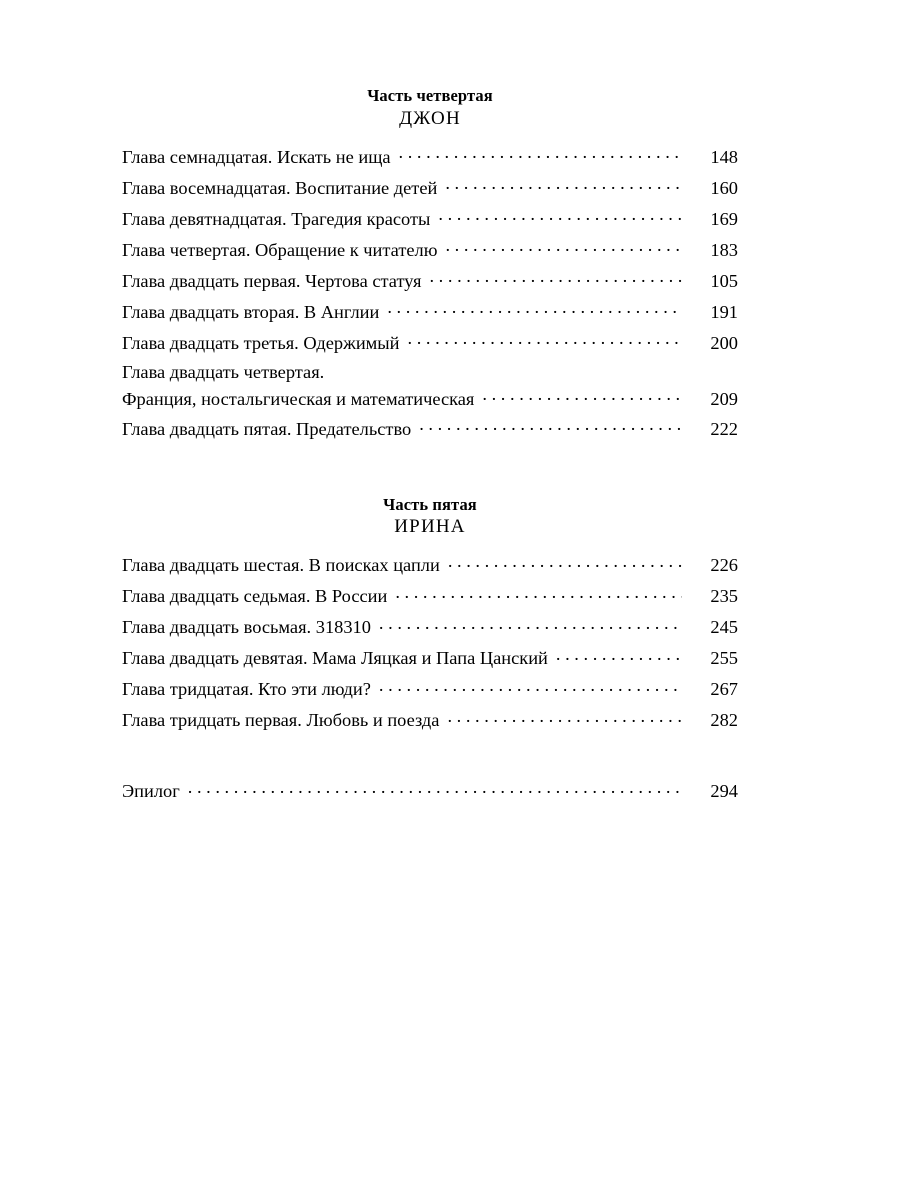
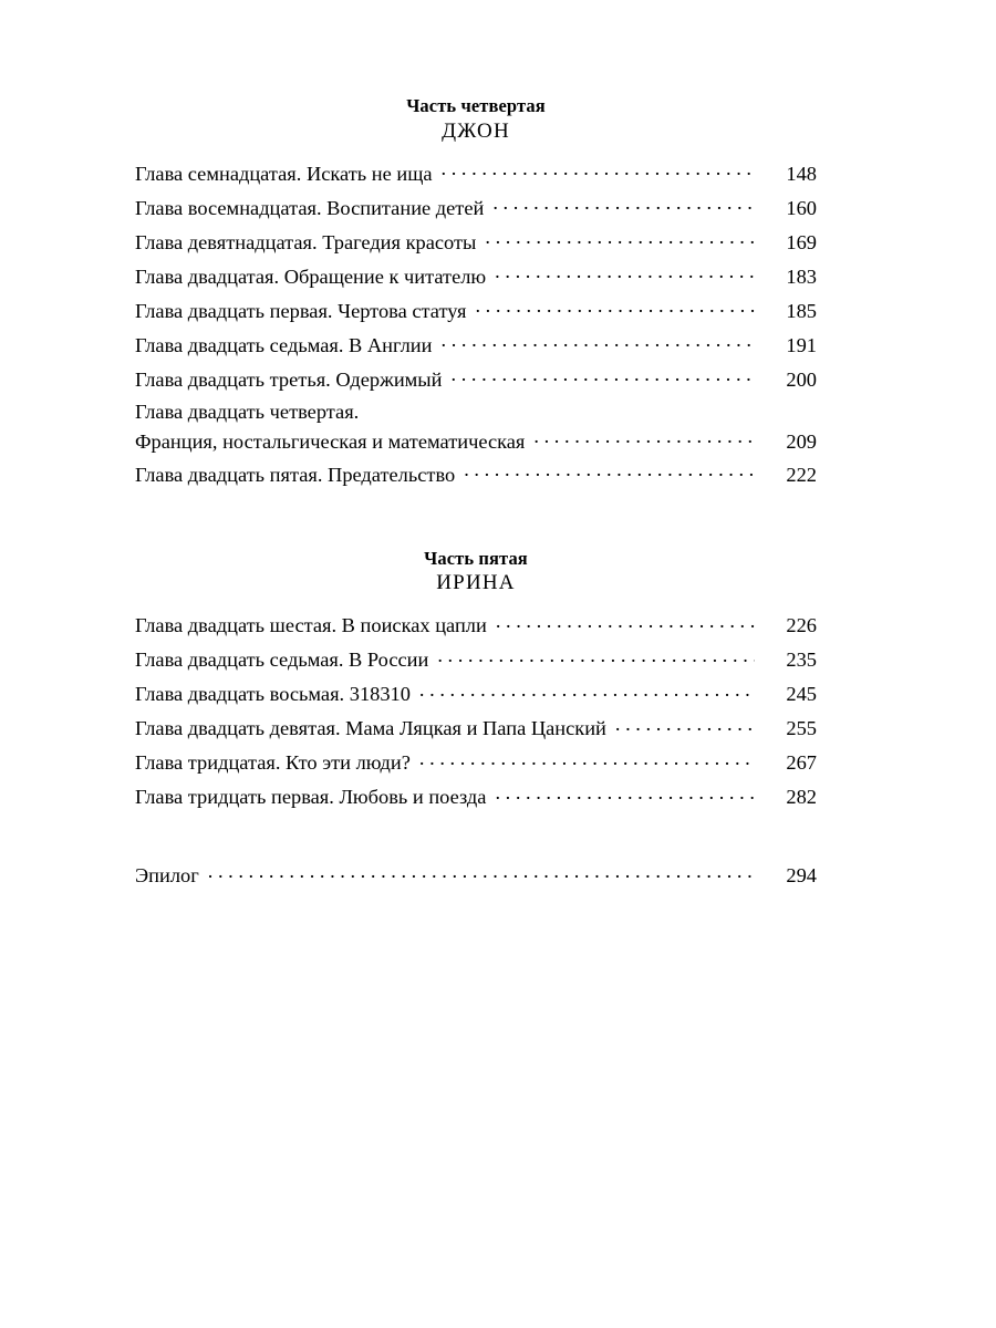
  Часть четвертая
  ДЖОН
  Глава семнадцатая. Искать не ища
  148
  Глава восемнадцатая. Воспитание детей
  160
  Глава девятнадцатая. Трагедия красоты
  169
- Глава четвертая. Обращение к читателю
+ Глава двадцатая. Обращение к читателю
  183
  Глава двадцать первая. Чертова статуя
- 105
+ 185
- Глава двадцать вторая. В Англии
+ Глава двадцать седьмая. В Англии
  191
  Глава двадцать третья. Одержимый
  200
  Глава двадцать четвертая.
  Франция, ностальгическая и математическая
  209
  Глава двадцать пятая. Предательство
  222
  Часть пятая
  ИРИНА
  Глава двадцать шестая. В поисках цапли
  226
  Глава двадцать седьмая. В России
  235
  Глава двадцать восьмая. 318310
  245
  Глава двадцать девятая. Мама Ляцкая и Папа Цанский
  255
  Глава тридцатая. Кто эти люди?
  267
  Глава тридцать первая. Любовь и поезда
  282
  Эпилог
  294
